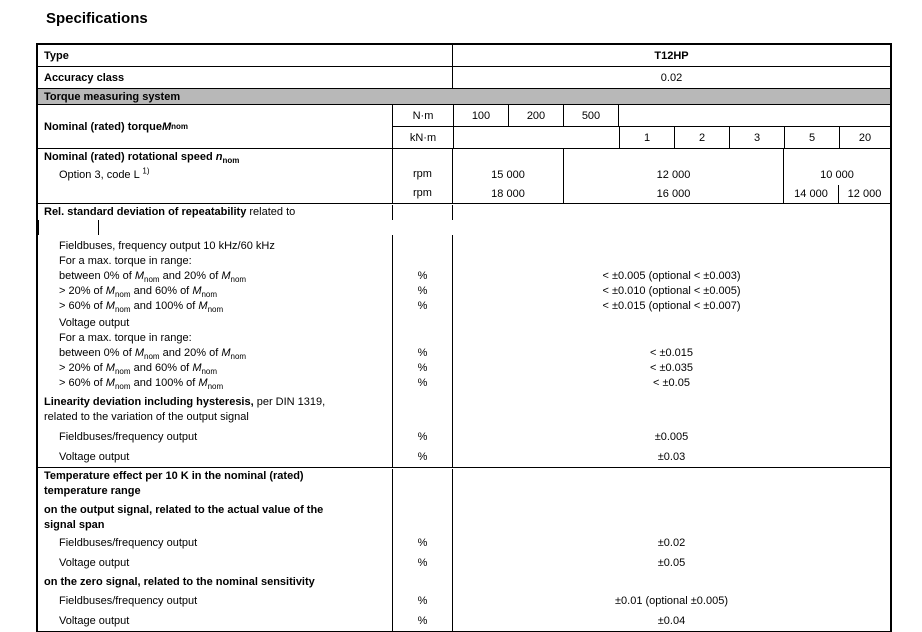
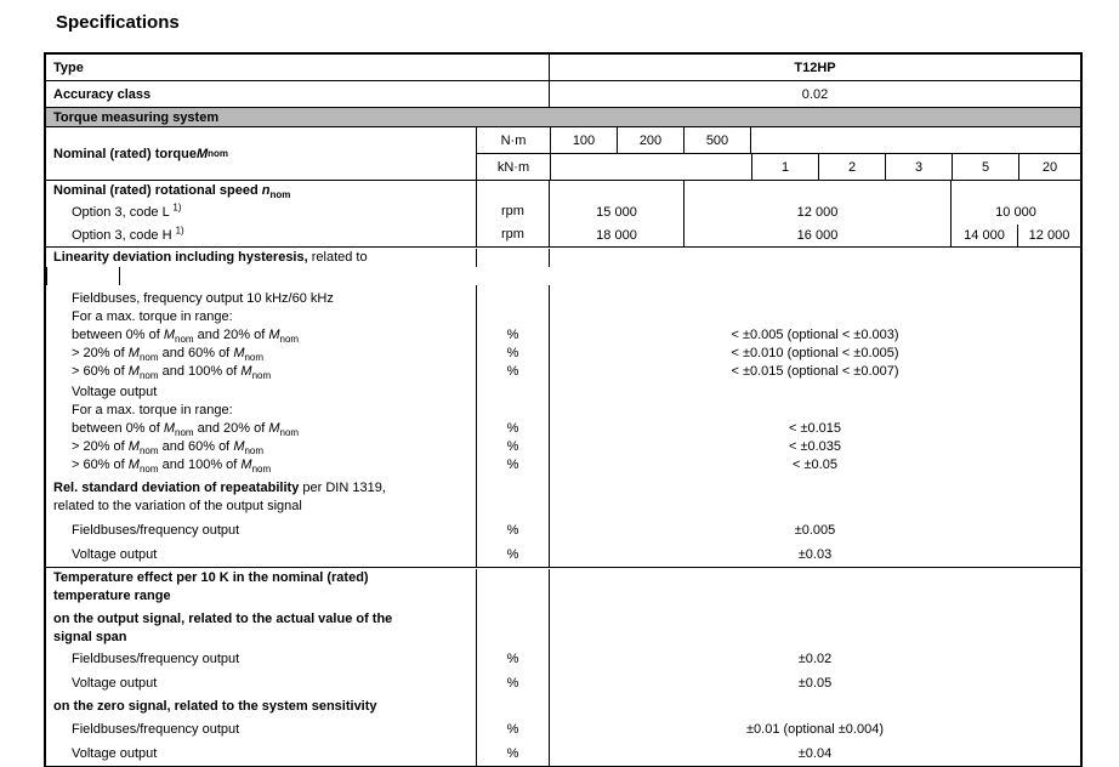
  Specifications
  Type
  T12HP
  Accuracy class
  0.02
  Torque measuring system
  Nominal (rated) torque
  M
  nom
  N·m
  100
  200
  500
  kN·m
  1
  2
  3
  5
  20
  Nominal (rated) rotational speed nnom
  Option 3, code L 1)
+ Option 3, code H 1)
  rpm
  rpm
  15 000
  12 000
  10 000
  18 000
  16 000
  14 000
  12 000
- Rel. standard deviation of repeatability related to
+ Linearity deviation including hysteresis, related to
  Fieldbuses, frequency output 10 kHz/60 kHz
  For a max. torque in range:
  between 0% of Mnom and 20% of Mnom
  %
  < ±0.005 (optional < ±0.003)
  > 20% of Mnom and 60% of Mnom
  %
  < ±0.010 (optional < ±0.005)
  > 60% of Mnom and 100% of Mnom
  %
  < ±0.015 (optional < ±0.007)
  Voltage output
  For a max. torque in range:
  between 0% of Mnom and 20% of Mnom
  %
  < ±0.015
  > 20% of Mnom and 60% of Mnom
  %
  < ±0.035
  > 60% of Mnom and 100% of Mnom
  %
  < ±0.05
- Linearity deviation including hysteresis, per DIN 1319,
+ Rel. standard deviation of repeatability per DIN 1319,
  related to the variation of the output signal
  Fieldbuses/frequency output
  %
  ±0.005
  Voltage output
  %
  ±0.03
  Temperature effect per 10 K in the nominal (rated)
  temperature range
  on the output signal, related to the actual value of the
  signal span
  Fieldbuses/frequency output
  %
  ±0.02
  Voltage output
  %
  ±0.05
- on the zero signal, related to the nominal sensitivity
+ on the zero signal, related to the system sensitivity
  Fieldbuses/frequency output
  %
- ±0.01 (optional ±0.005)
+ ±0.01 (optional ±0.004)
  Voltage output
  %
  ±0.04
